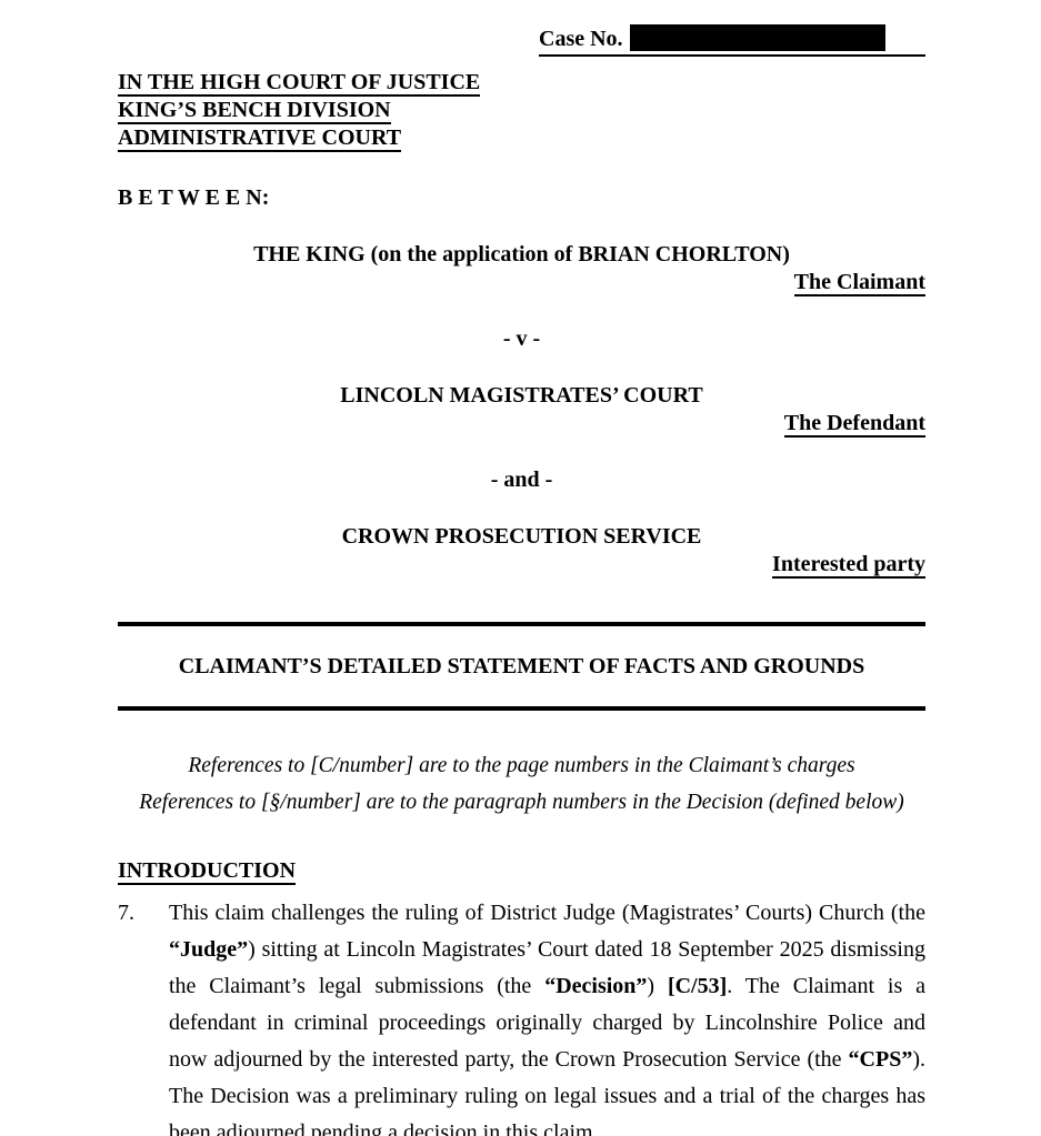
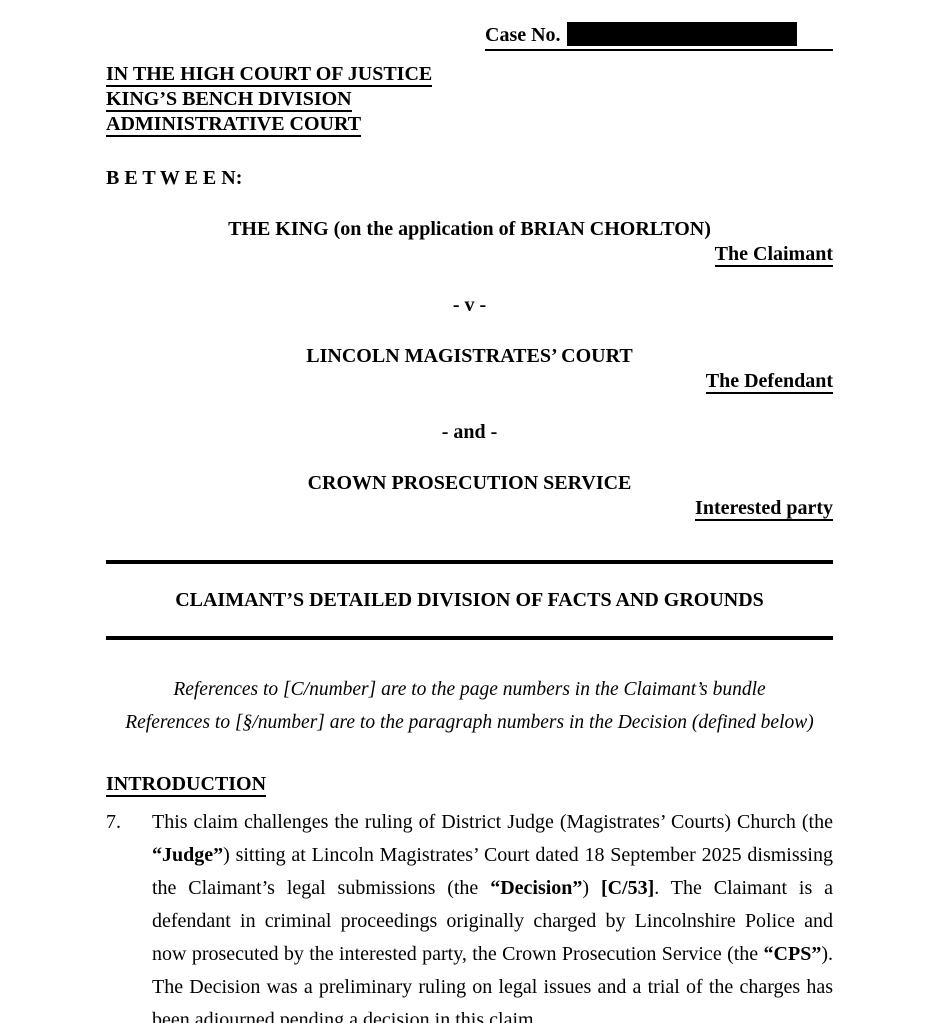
  Case No.
  IN THE HIGH COURT OF JUSTICE
  KING’S BENCH DIVISION
  ADMINISTRATIVE COURT
  B E T W E E N:
  THE KING (on the application of BRIAN CHORLTON)
  The Claimant
  - v -
  LINCOLN MAGISTRATES’ COURT
  The Defendant
  - and -
  CROWN PROSECUTION SERVICE
  Interested party
- CLAIMANT’S DETAILED STATEMENT OF FACTS AND GROUNDS
+ CLAIMANT’S DETAILED DIVISION OF FACTS AND GROUNDS
- References to [C/number] are to the page numbers in the Claimant’s charges
+ References to [C/number] are to the page numbers in the Claimant’s bundle
  References to [§/number] are to the paragraph numbers in the Decision (defined below)
  INTRODUCTION
  7.
- This claim challenges the ruling of District Judge (Magistrates’ Courts) Church (the “Judge”) sitting at Lincoln Magistrates’ Court dated 18 September 2025 dismissing the Claimant’s legal submissions (the “Decision”) [C/53]. The Claimant is a defendant in criminal proceedings originally charged by Lincolnshire Police and now adjourned by the interested party, the Crown Prosecution Service (the “CPS”). The Decision was a preliminary ruling on legal issues and a trial of the charges has been adjourned pending a decision in this claim.
+ This claim challenges the ruling of District Judge (Magistrates’ Courts) Church (the “Judge”) sitting at Lincoln Magistrates’ Court dated 18 September 2025 dismissing the Claimant’s legal submissions (the “Decision”) [C/53]. The Claimant is a defendant in criminal proceedings originally charged by Lincolnshire Police and now prosecuted by the interested party, the Crown Prosecution Service (the “CPS”). The Decision was a preliminary ruling on legal issues and a trial of the charges has been adjourned pending a decision in this claim.
